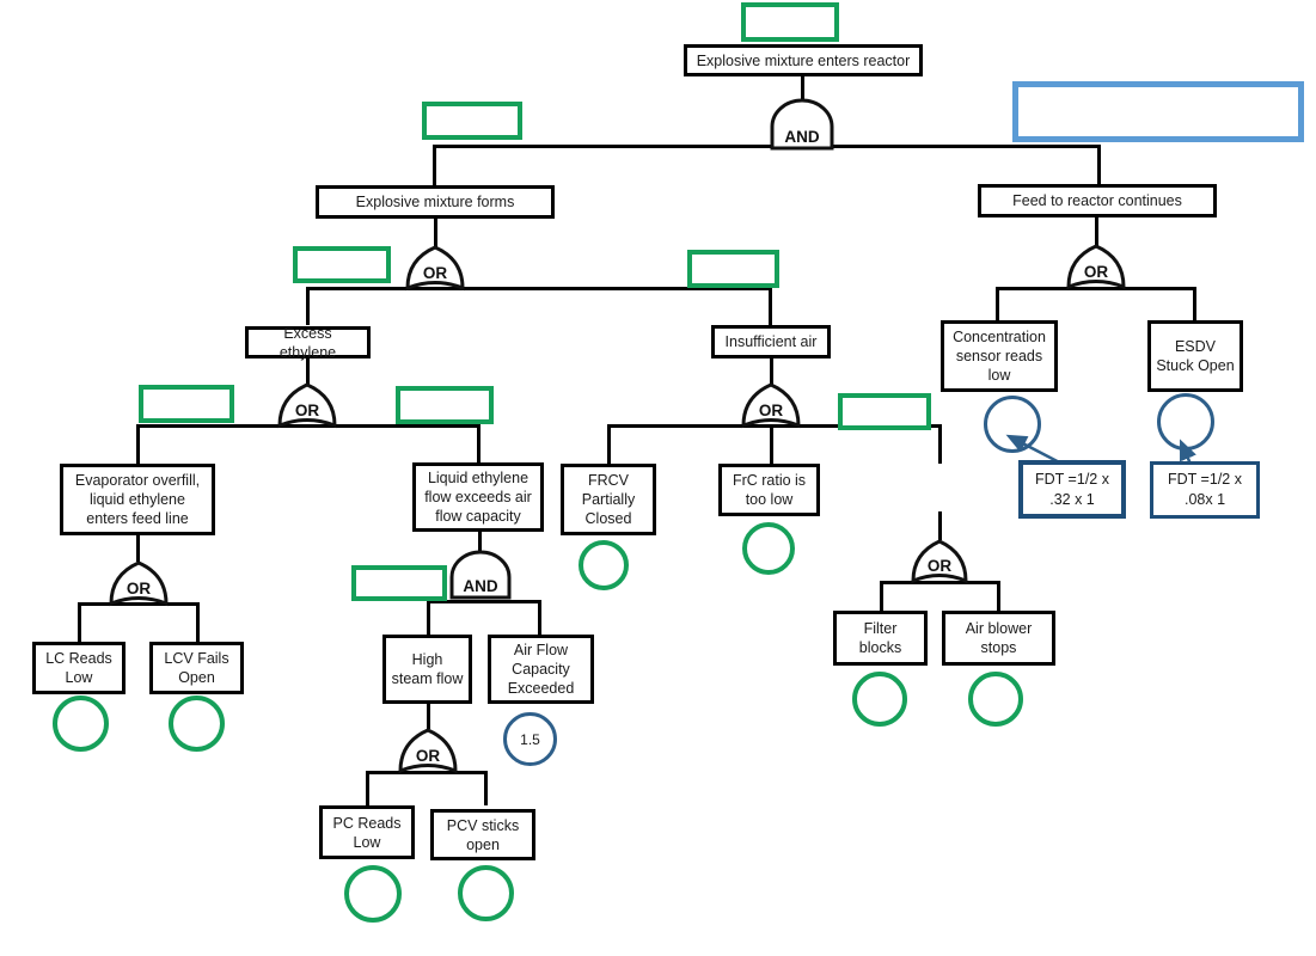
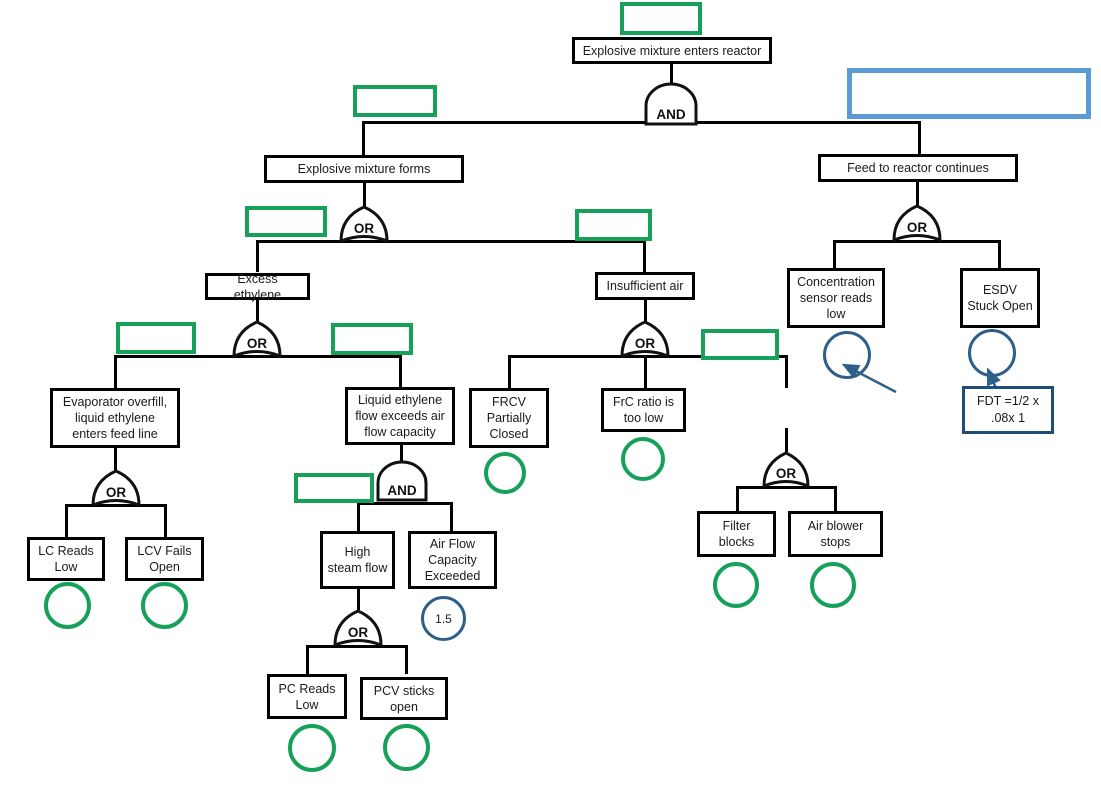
  AND
  OR
  OR
  OR
  OR
  OR
  AND
  OR
  OR
  Explosive mixture enters reactor
  Explosive mixture forms
  Feed to reactor continues
  Excess ethylene
  Insufficient air
  Concentration sensor reads low
  ESDV Stuck Open
  Evaporator overfill, liquid ethylene enters feed line
  Liquid ethylene flow exceeds air flow capacity
  FRCV Partially Closed
  FrC ratio is too low
  LC Reads Low
  LCV Fails Open
  High steam flow
  Air Flow Capacity Exceeded
  Filter blocks
  Air blower stops
  PC Reads Low
  PCV sticks open
  1.5
- FDT =1/2 x .32 x 1
  FDT =1/2 x .08x 1
